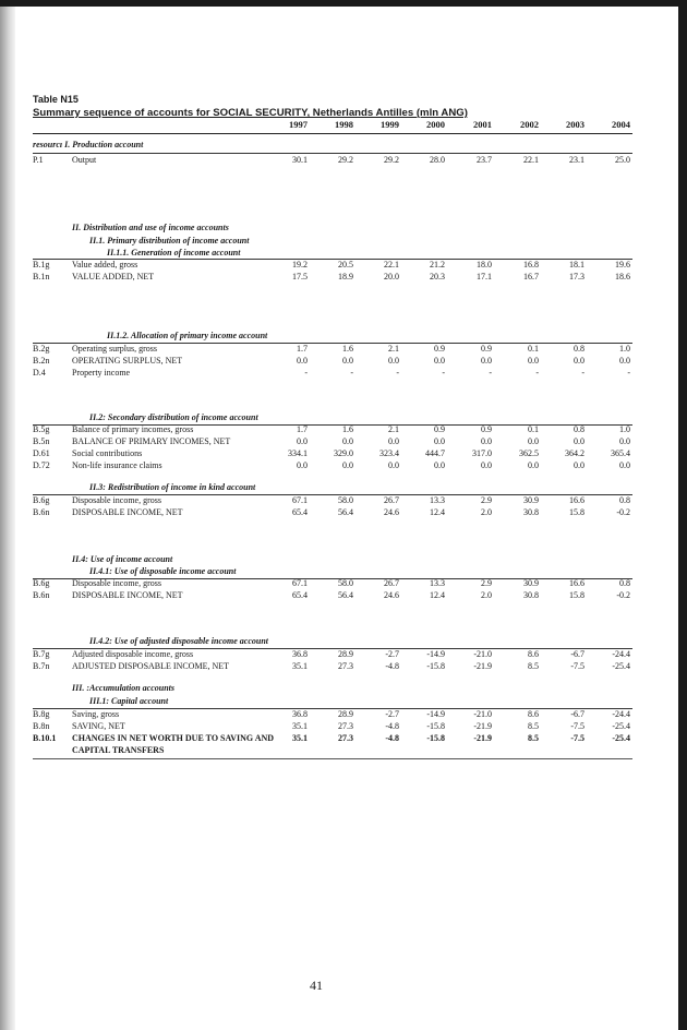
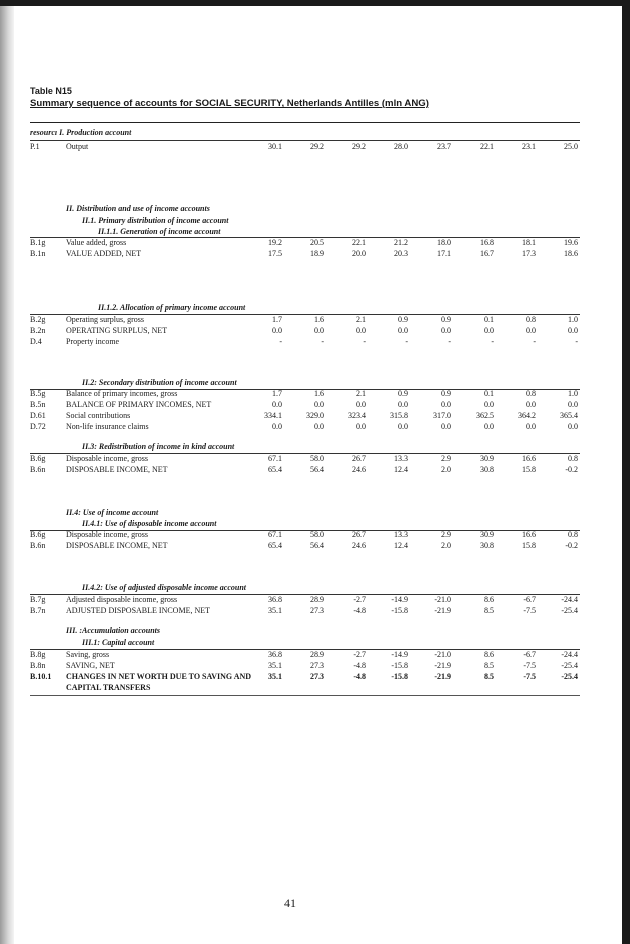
  Table N15
  Summary sequence of accounts for SOCIAL SECURITY, Netherlands Antilles (mln ANG)
- 1997
- 1998
- 1999
- 2000
- 2001
- 2002
- 2003
- 2004
  resourcı I. Production account
  P.1
  Output
  30.1
  29.2
  29.2
  28.0
  23.7
  22.1
  23.1
  25.0
  II. Distribution and use of income accounts
  II.1. Primary distribution of income account
  II.1.1. Generation of income account
  B.1g
  Value added, gross
  19.2
  20.5
  22.1
  21.2
  18.0
  16.8
  18.1
  19.6
  B.1n
  VALUE ADDED, NET
  17.5
  18.9
  20.0
  20.3
  17.1
  16.7
  17.3
  18.6
  II.1.2. Allocation of primary income account
  B.2g
  Operating surplus, gross
  1.7
  1.6
  2.1
  0.9
  0.9
  0.1
  0.8
  1.0
  B.2n
  OPERATING SURPLUS, NET
  0.0
  0.0
  0.0
  0.0
  0.0
  0.0
  0.0
  0.0
  D.4
  Property income
  -
  -
  -
  -
  -
  -
  -
  -
  II.2: Secondary distribution of income account
  B.5g
  Balance of primary incomes, gross
  1.7
  1.6
  2.1
  0.9
  0.9
  0.1
  0.8
  1.0
  B.5n
  BALANCE OF PRIMARY INCOMES, NET
  0.0
  0.0
  0.0
  0.0
  0.0
  0.0
  0.0
  0.0
  D.61
  Social contributions
  334.1
  329.0
  323.4
- 444.7
+ 315.8
  317.0
  362.5
  364.2
  365.4
  D.72
  Non-life insurance claims
  0.0
  0.0
  0.0
  0.0
  0.0
  0.0
  0.0
  0.0
  II.3: Redistribution of income in kind account
  B.6g
  Disposable income, gross
  67.1
  58.0
  26.7
  13.3
  2.9
  30.9
  16.6
  0.8
  B.6n
  DISPOSABLE INCOME, NET
  65.4
  56.4
  24.6
  12.4
  2.0
  30.8
  15.8
  -0.2
  II.4: Use of income account
  II.4.1: Use of disposable income account
  B.6g
  Disposable income, gross
  67.1
  58.0
  26.7
  13.3
  2.9
  30.9
  16.6
  0.8
  B.6n
  DISPOSABLE INCOME, NET
  65.4
  56.4
  24.6
  12.4
  2.0
  30.8
  15.8
  -0.2
  II.4.2: Use of adjusted disposable income account
  B.7g
  Adjusted disposable income, gross
  36.8
  28.9
  -2.7
  -14.9
  -21.0
  8.6
  -6.7
  -24.4
  B.7n
  ADJUSTED DISPOSABLE INCOME, NET
  35.1
  27.3
  -4.8
  -15.8
  -21.9
  8.5
  -7.5
  -25.4
  III. :Accumulation accounts
  III.1: Capital account
  B.8g
  Saving, gross
  36.8
  28.9
  -2.7
  -14.9
  -21.0
  8.6
  -6.7
  -24.4
  B.8n
  SAVING, NET
  35.1
  27.3
  -4.8
  -15.8
  -21.9
  8.5
  -7.5
  -25.4
  B.10.1
  CHANGES IN NET WORTH DUE TO SAVING AND
  CAPITAL TRANSFERS
  35.1
  27.3
  -4.8
  -15.8
  -21.9
  8.5
  -7.5
  -25.4
  41
